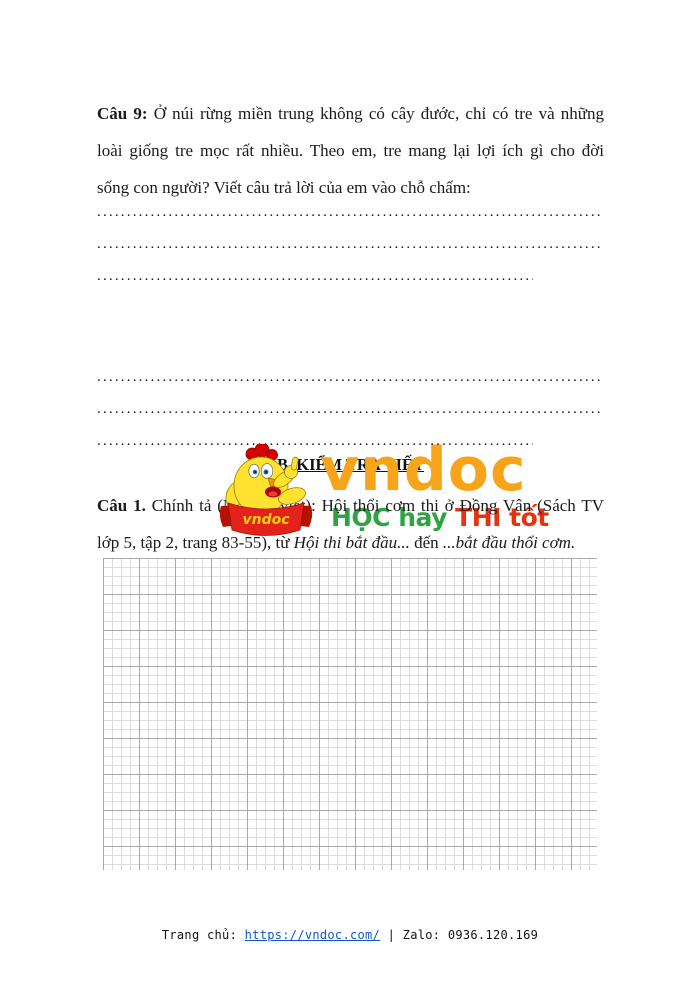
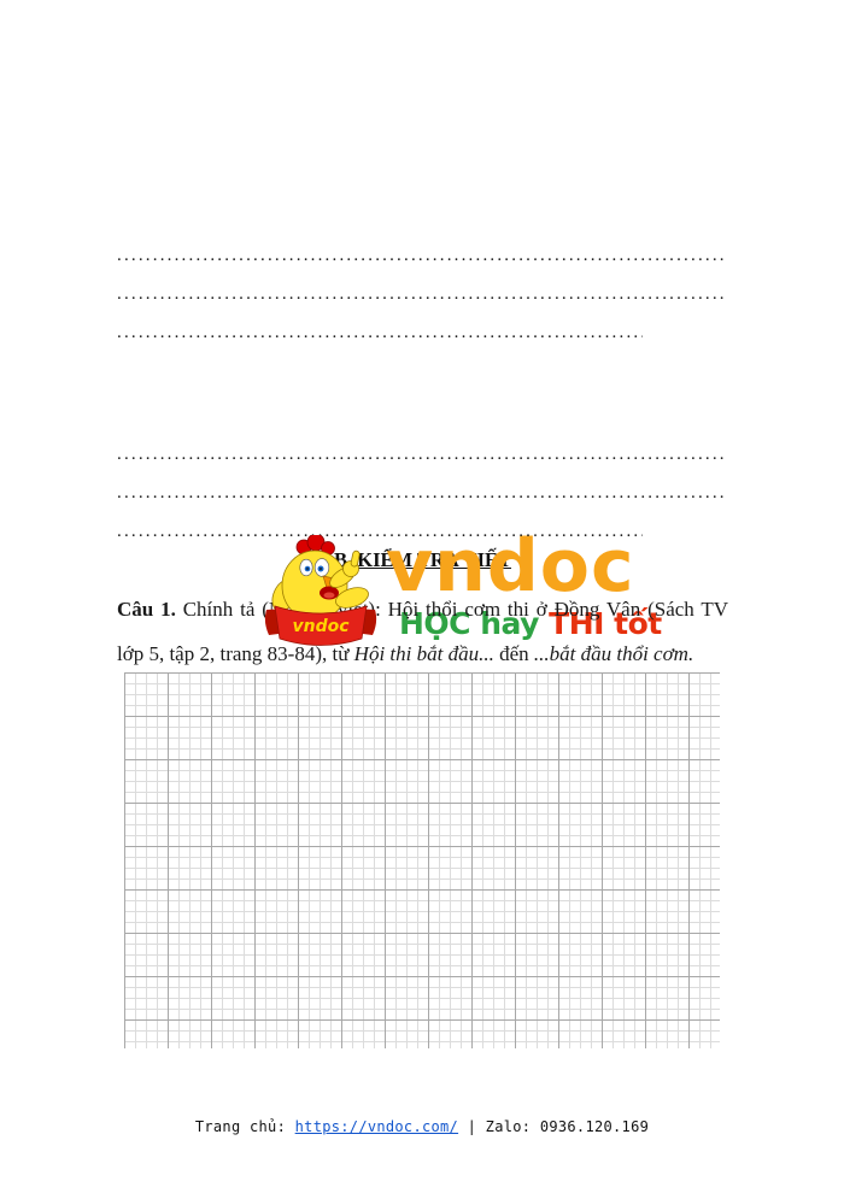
- Câu 9: Ở núi rừng miền trung không có cây đước, chỉ có tre và những
- loài giống tre mọc rất nhiều. Theo em, tre mang lại lợi ích gì cho đời
- sống con người? Viết câu trả lời của em vào chỗ chấm:
  B. KIỂM TRA VIẾT
  vndoc
  HỌC hay THI tốt
  Câu 1. Chính tả (g vi): Hội thổi cơm thi ở Đồng Vân (Sách TV
- lớp 5, tập 2, trang 83-55), từ Hội thi bắt đầu... đến ...bắt đầu thổi cơm.
+ lớp 5, tập 2, trang 83-84), từ Hội thi bắt đầu... đến ...bắt đầu thổi cơm.
  vndoc
  Trang chủ: https://vndoc.com/ | Zalo: 0936.120.169
